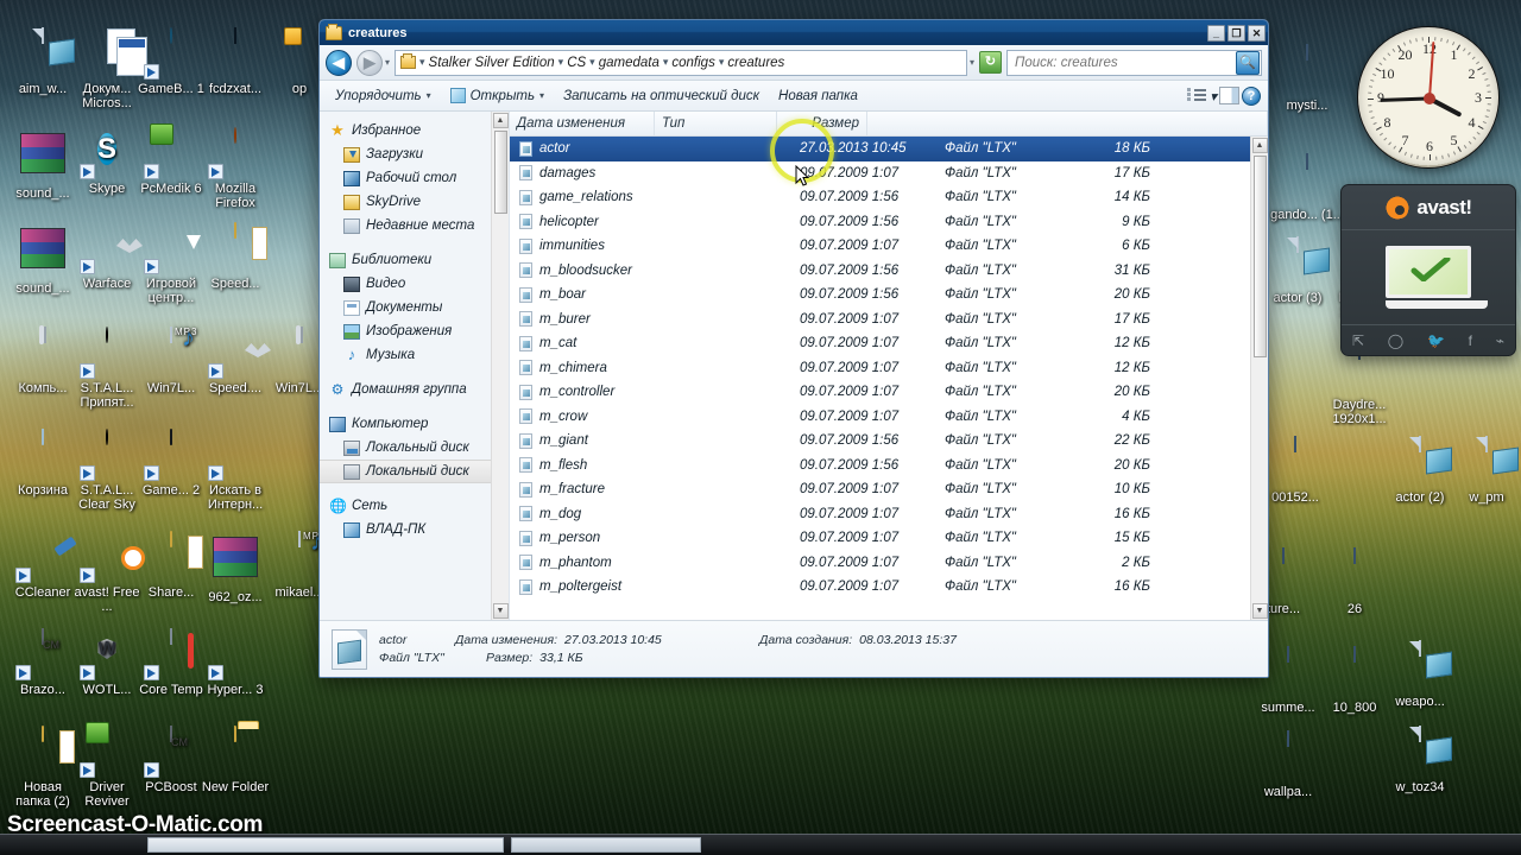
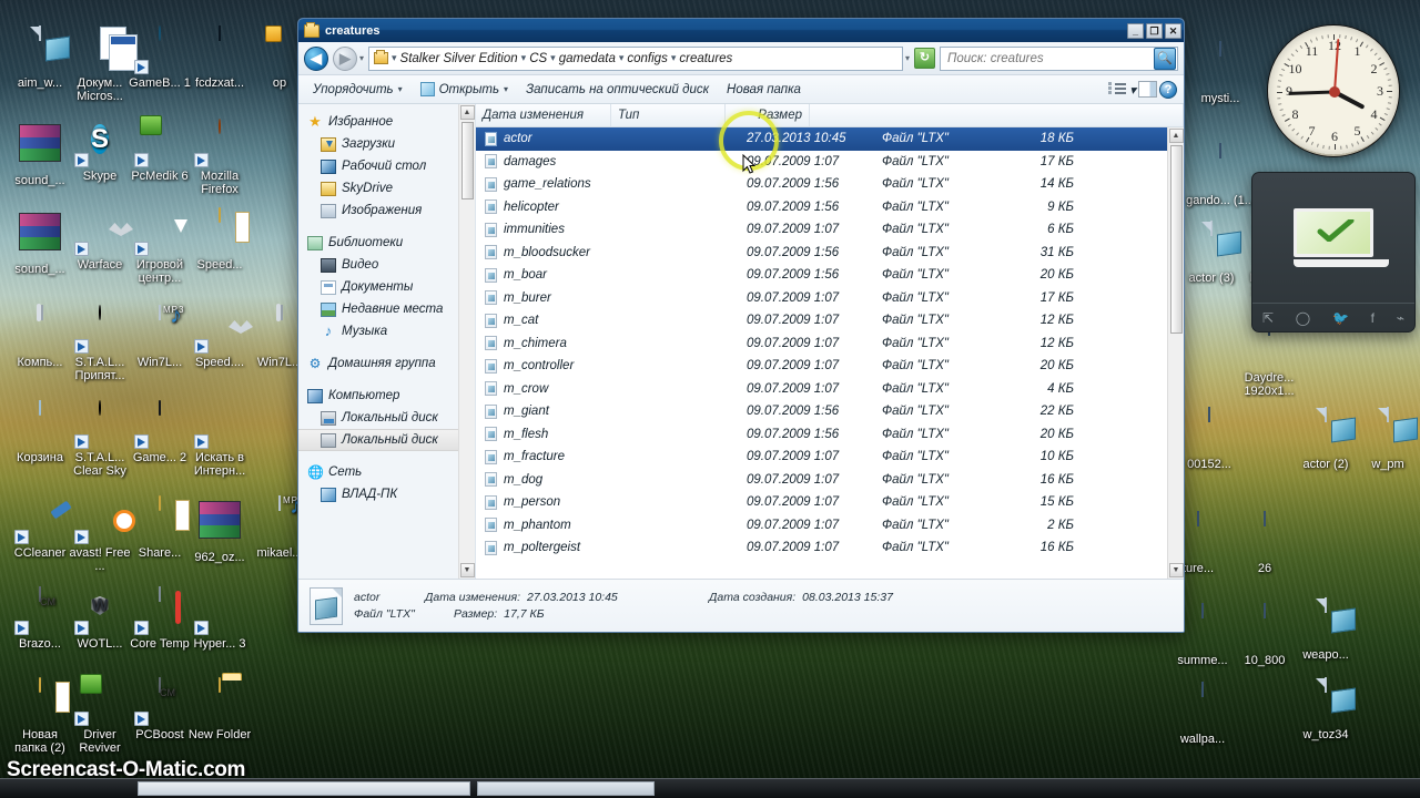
  aim_w...
  Докум... Micros...
  GameB... 1
  fcdzxat...
  op
  sound_...
  S
  Skype
  PcMedik 6
  Mozilla Firefox
  sound_...
  Warface
  Игровой центр...
  Speed...
  Компь...
  S.T.A.L... Припят...
  MP3
  Win7L...
  Speed....
  Win7L.
  Корзина
  S.T.A.L... Clear Sky
  Game... 2
  Искать в Интерн...
  CCleaner
  avast! Free ...
  Share...
  962_oz...
  mikael.
  Brazo...
  W
  WOTL...
  Core Temp
  Hyper... 3
  Новая папка (2)
  Driver Reviver
  PCBoost
  New Folder
  mysti...
  gando... (1..
  actor (3)
  Daydre... 1920x1...
  00152...
  actor (2)
  w_pm
  ure...
  26
  summe...
  10_800
  weapo...
  wallpa...
  w_toz34
  1
  2
  3
  4
  5
  6
  7
  8
  10
- 20
+ 11
- avast!
  ⇱
  ◯
  🐦
  f
  ⌁
  creatures
  _
  ❐
  ✕
  ◀
  ▶
  ▾
  ▾
  Stalker Silver Edition
  ▾
  CS
  ▾
  gamedata
  ▾
  configs
  ▾
  creatures
  ▾
  ↻
  Поиск: creatures
  🔍
  Упорядочить
  ▾
  Открыть
  ▾
  Записать на оптический диск
  Новая папка
  ▾
  ?
  ★
  Избранное
  Загрузки
  Рабочий стол
  SkyDrive
- Недавние места
+ Изображения
  Библиотеки
  Видео
  Документы
- Изображения
+ Недавние места
  ♪
  Музыка
  ⚙
  Домашняя группа
  Компьютер
  Локальный диск
  Локальный диск
  🌐
  Сеть
  ВЛАД-ПК
  Дата изменения
  Тип
  Размер
  actor
  27.03.2013 10:45
  Файл "LTX"
  18 КБ
  damages
  9.07.2009 1:07
  Файл "LTX"
  17 КБ
  game_relations
  09.07.2009 1:56
  Файл "LTX"
  14 КБ
  helicopter
  09.07.2009 1:56
  Файл "LTX"
  9 КБ
  immunities
  09.07.2009 1:07
  Файл "LTX"
  6 КБ
  m_bloodsucker
  09.07.2009 1:56
  Файл "LTX"
  31 КБ
  m_boar
  09.07.2009 1:56
  Файл "LTX"
  20 КБ
  m_burer
  09.07.2009 1:07
  Файл "LTX"
  17 КБ
  m_cat
  09.07.2009 1:07
  Файл "LTX"
  12 КБ
  m_chimera
  09.07.2009 1:07
  Файл "LTX"
  12 КБ
  m_controller
  09.07.2009 1:07
  Файл "LTX"
  20 КБ
  m_crow
  09.07.2009 1:07
  Файл "LTX"
  4 КБ
  m_giant
  09.07.2009 1:56
  Файл "LTX"
  22 КБ
  m_flesh
  09.07.2009 1:56
  Файл "LTX"
  20 КБ
  m_fracture
  09.07.2009 1:07
  Файл "LTX"
  10 КБ
  m_dog
  09.07.2009 1:07
  Файл "LTX"
  16 КБ
  m_person
  09.07.2009 1:07
  Файл "LTX"
  15 КБ
  m_phantom
  09.07.2009 1:07
  Файл "LTX"
  2 КБ
  m_poltergeist
  09.07.2009 1:07
  Файл "LTX"
  16 КБ
  actor
  Дата изменения:
  27.03.2013 10:45
  Дата создания:
  08.03.2013 15:37
  Файл "LTX"
  Размер:
- 33,1 КБ
+ 17,7 КБ
  Screencast-O-Matic.com
